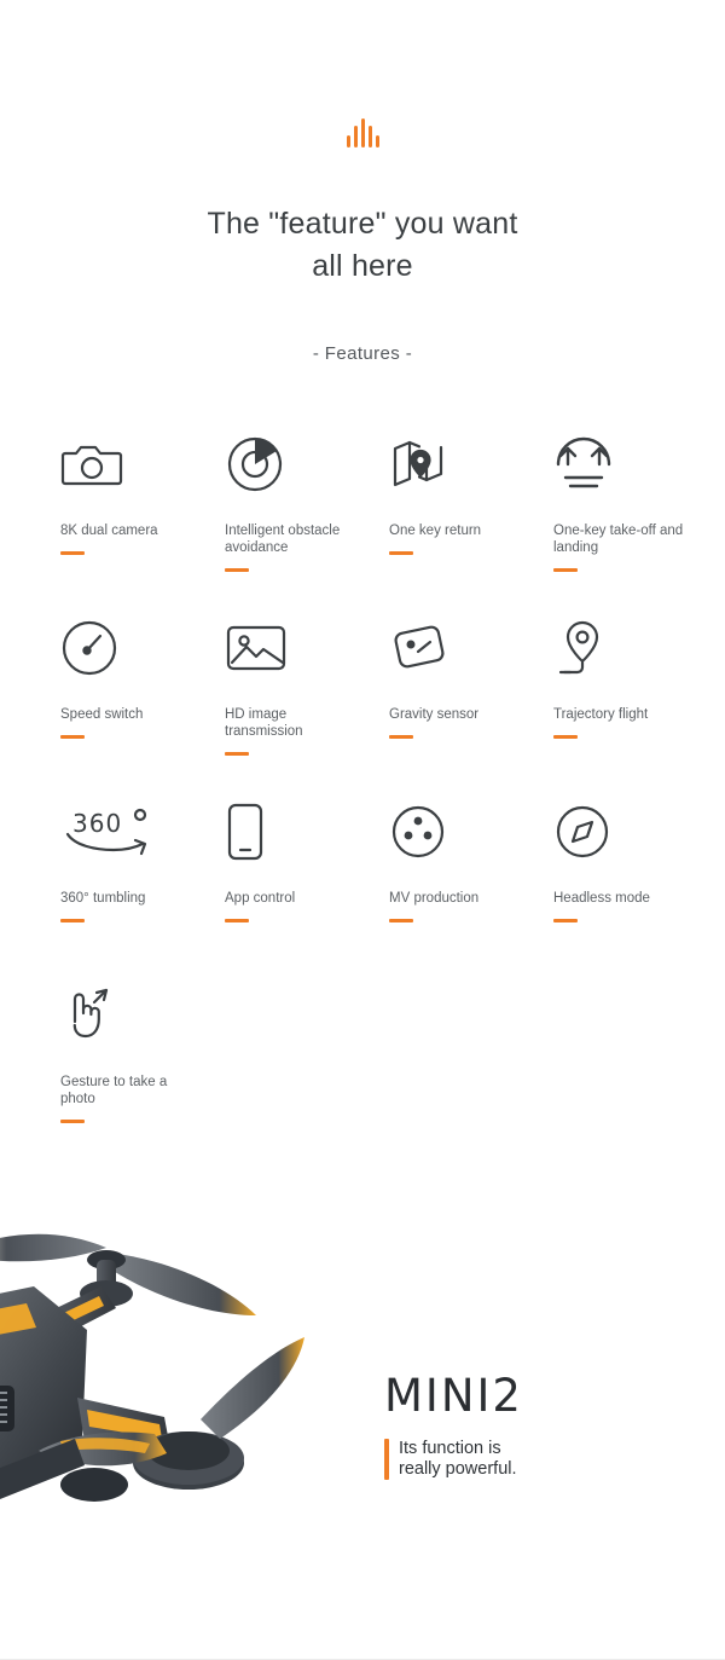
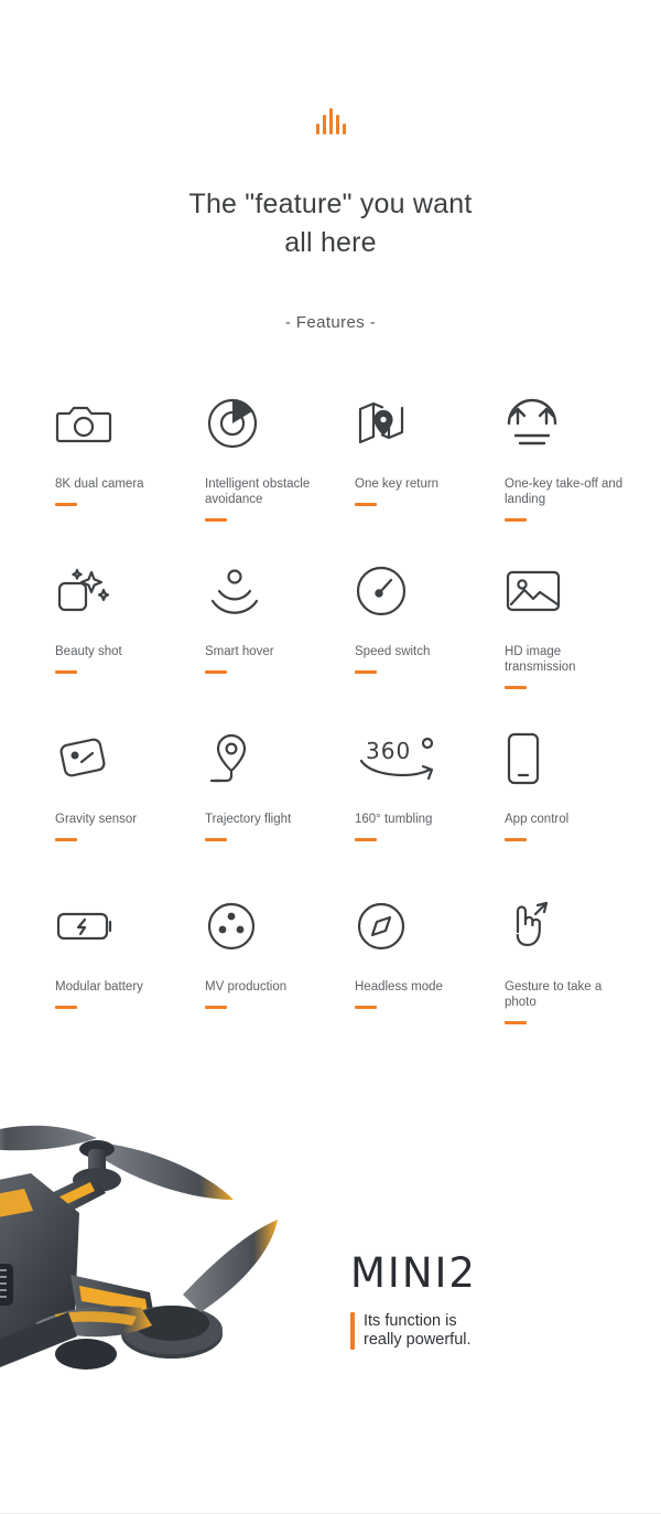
  The "feature" you want
  all here
  - Features -
  8K dual camera
  Intelligent obstacle avoidance
  One key return
  One-key take-off and landing
+ Beauty shot
+ Smart hover
  Speed switch
  HD image transmission
  Gravity sensor
  Trajectory flight
  360
- 360° tumbling
+ 160° tumbling
  App control
+ Modular battery
  MV production
  Headless mode
  Gesture to take a photo
  MINI2
  Its function is
  really powerful.
